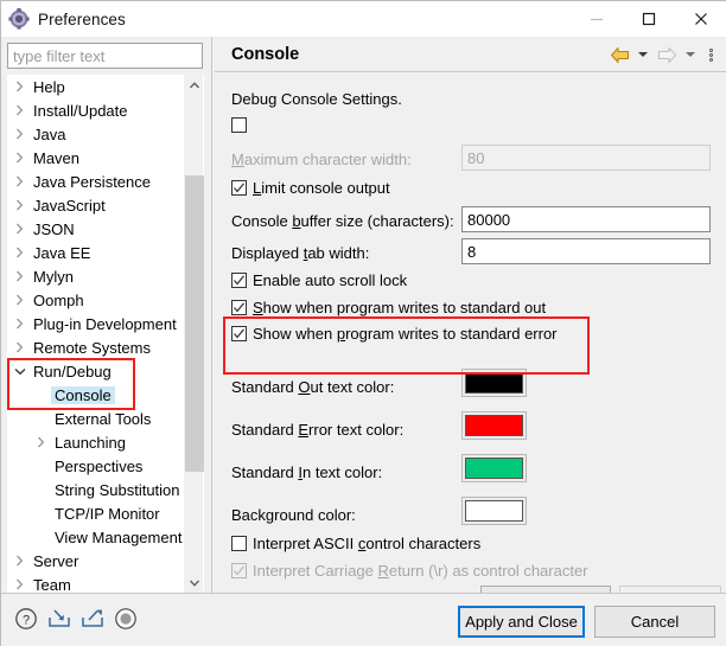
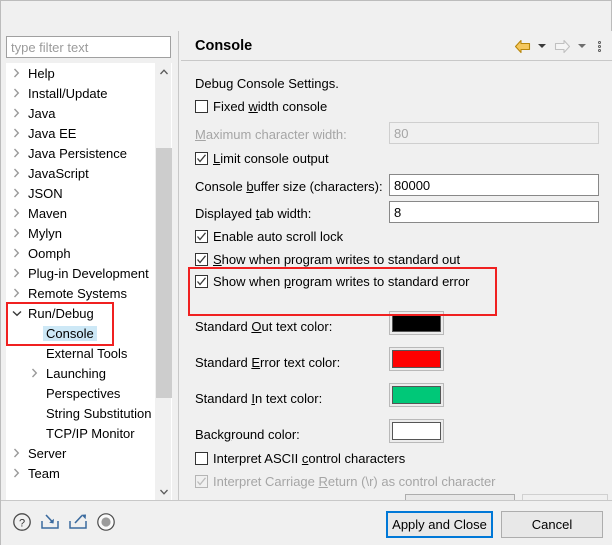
- Preferences
  type filter text
  Help
  Install/Update
  Java
- Maven
+ Java EE
  Java Persistence
  JavaScript
  JSON
- Java EE
+ Maven
  Mylyn
  Oomph
  Plug-in Development
  Remote Systems
  Run/Debug
  Console
  External Tools
  Launching
  Perspectives
  String Substitution
  TCP/IP Monitor
- View Management
  Server
  Team
  Console
  Debug Console Settings.
+ Fixed width console
  Maximum character width:
  80
  Limit console output
  Console buffer size (characters):
  80000
  Displayed tab width:
  8
  Enable auto scroll lock
  Show when program writes to standard out
  Show when program writes to standard error
  Standard Out text color:
  Standard Error text color:
  Standard In text color:
  Background color:
  Interpret ASCII control characters
  Interpret Carriage Return (\r) as control character
  ?
  Apply and Close
  Cancel
